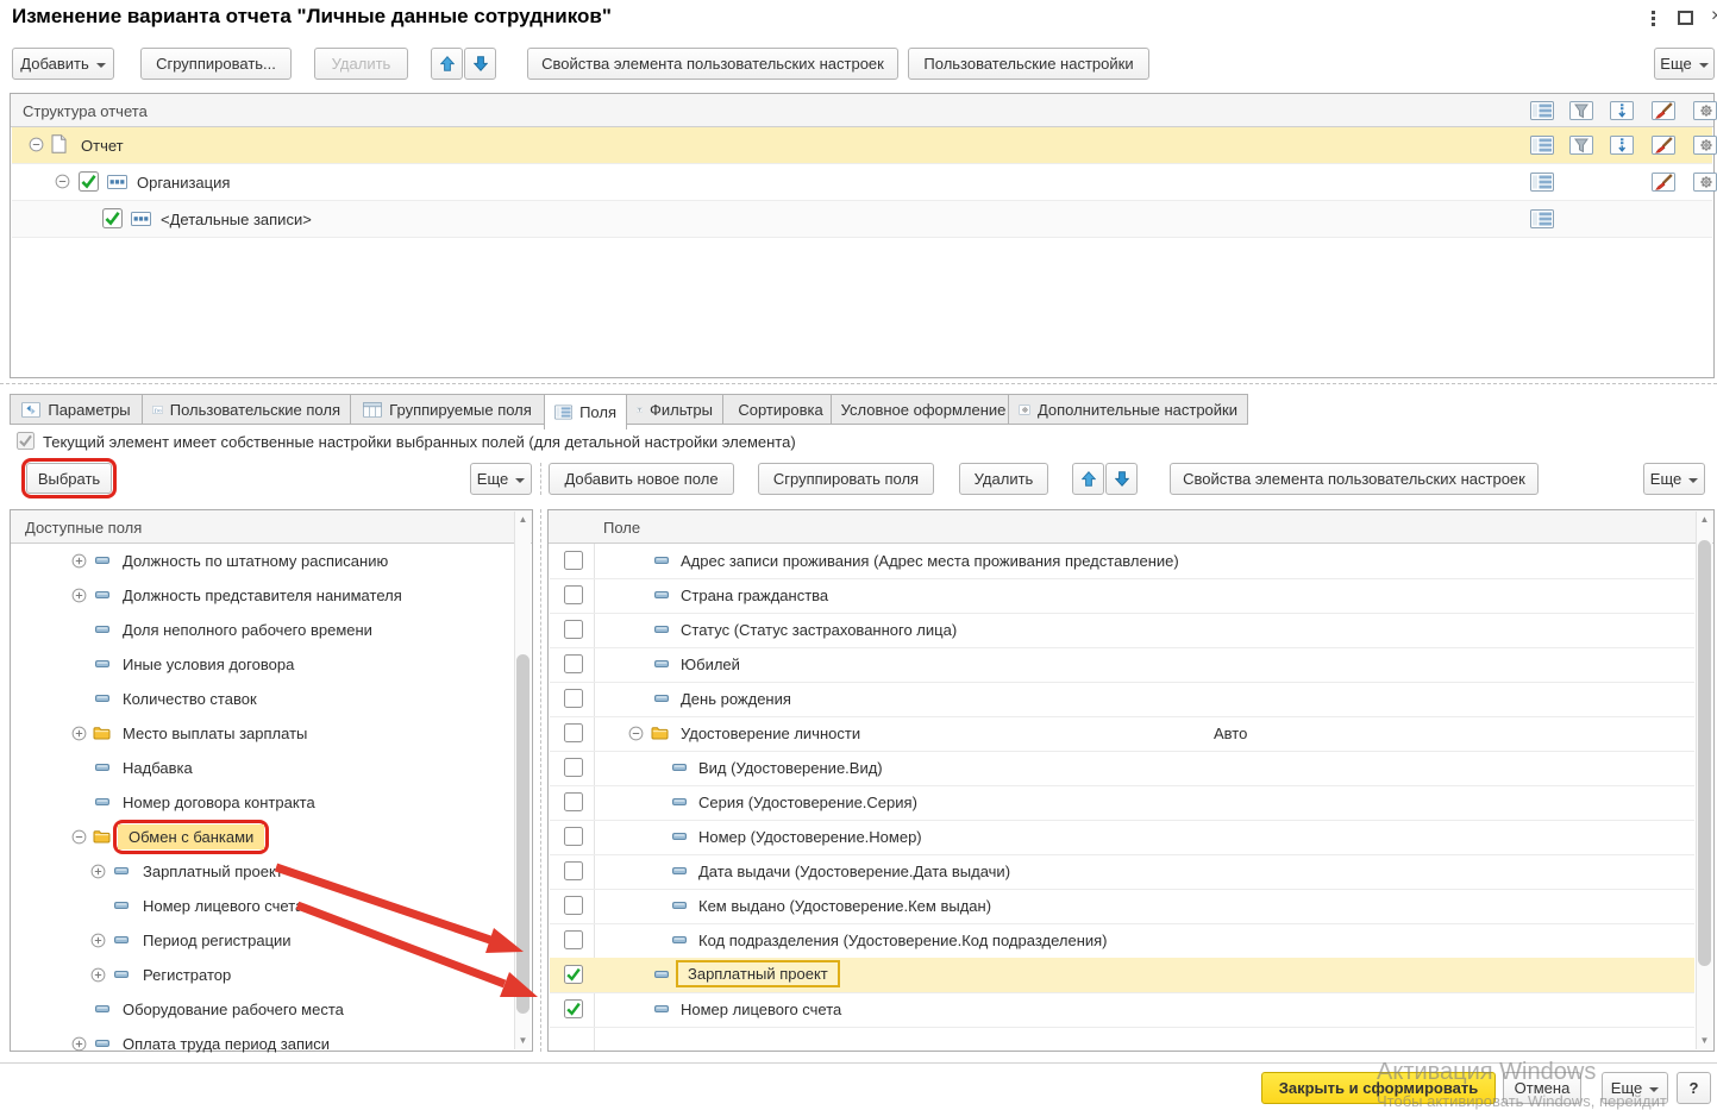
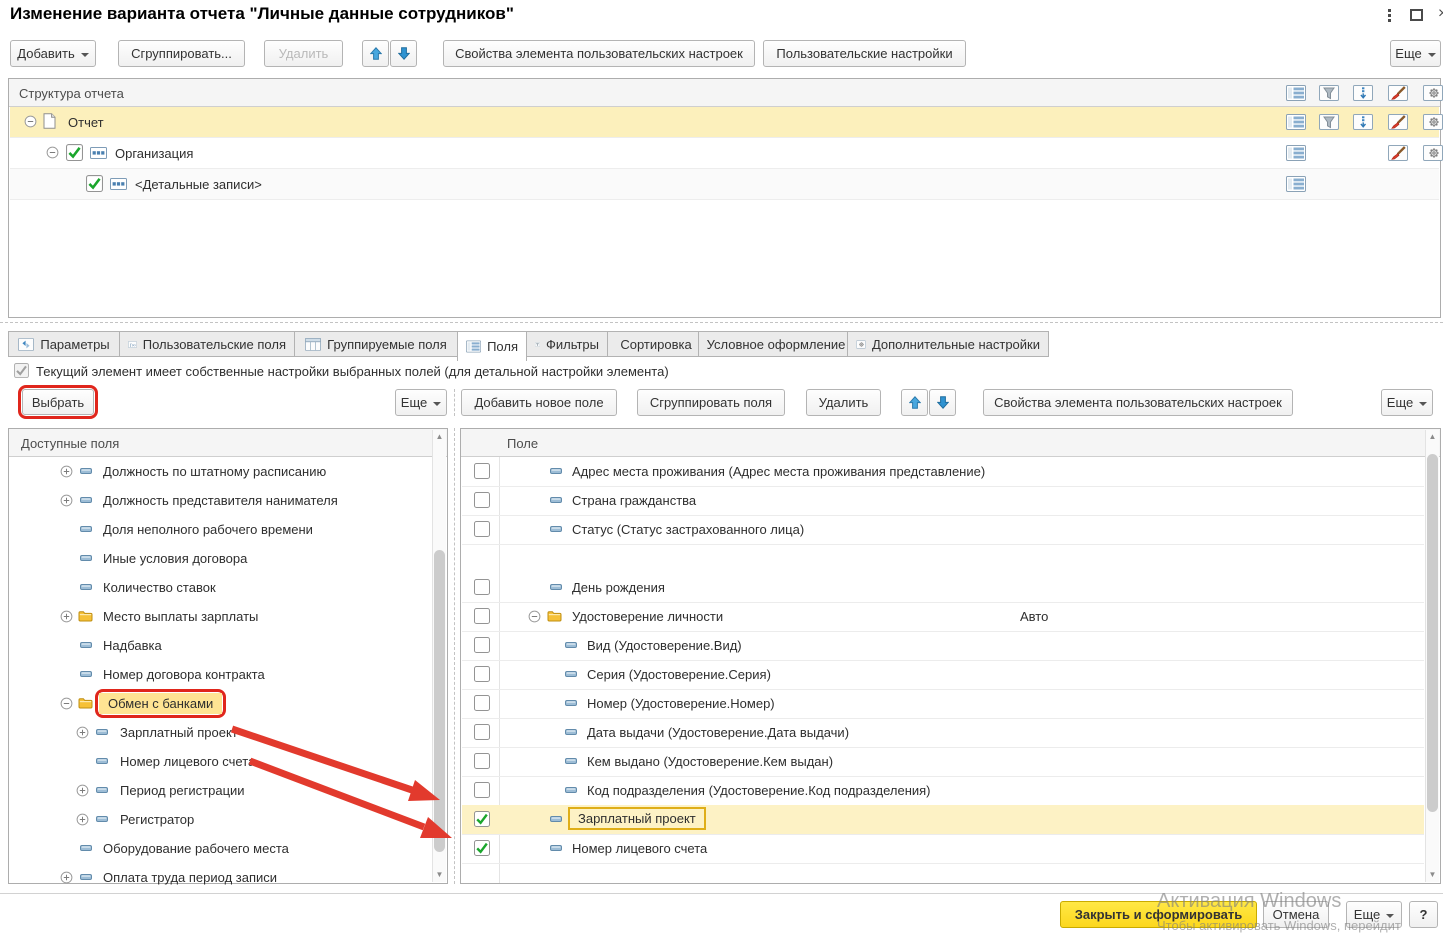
  Изменение варианта отчета "Личные данные сотрудников"
  Добавить
  Сгруппировать...
  Удалить
  Свойства элемента пользовательских настроек
  Пользовательские настройки
  Еще
  Структура отчета
  Отчет
  Организация
  <Детальные записи>
  Параметры
  Пользовательские поля
  Группируемые поля
  Поля
  Фильтры
  Сортировка
  Условное оформление
  Дополнительные настройки
  Текущий элемент имеет собственные настройки выбранных полей (для детальной настройки элемента)
  Выбрать
  Еще
  Добавить новое поле
  Сгруппировать поля
  Удалить
  Свойства элемента пользовательских настроек
  Еще
  Доступные поля
  Должность по штатному расписанию
  Должность представителя нанимателя
  Доля неполного рабочего времени
  Иные условия договора
  Количество ставок
  Место выплаты зарплаты
  Надбавка
  Номер договора контракта
  Обмен с банками
  Зарплатный проек
  Номер лицевого счет
  Период регистрации
  Регистратор
  Оборудование рабочего места
  Оплата труда период записи
  ▲
  ▼
  Поле
- Адрес записи проживания (Адрес места проживания представление)
+ Адрес места проживания (Адрес места проживания представление)
  Страна гражданства
  Статус (Статус застрахованного лица)
- Юбилей
  День рождения
  Удостоверение личности
  Авто
  Вид (Удостоверение.Вид)
  Серия (Удостоверение.Серия)
  Номер (Удостоверение.Номер)
  Дата выдачи (Удостоверение.Дата выдачи)
  Кем выдано (Удостоверение.Кем выдан)
  Код подразделения (Удостоверение.Код подразделения)
  Зарплатный проект
  Номер лицевого счета
  ▲
  ▼
  Закрыть и сформировать
  Отмена
  Еще
  ?
  Активация Windows
  Чтобы активировать Windows, перейдит
